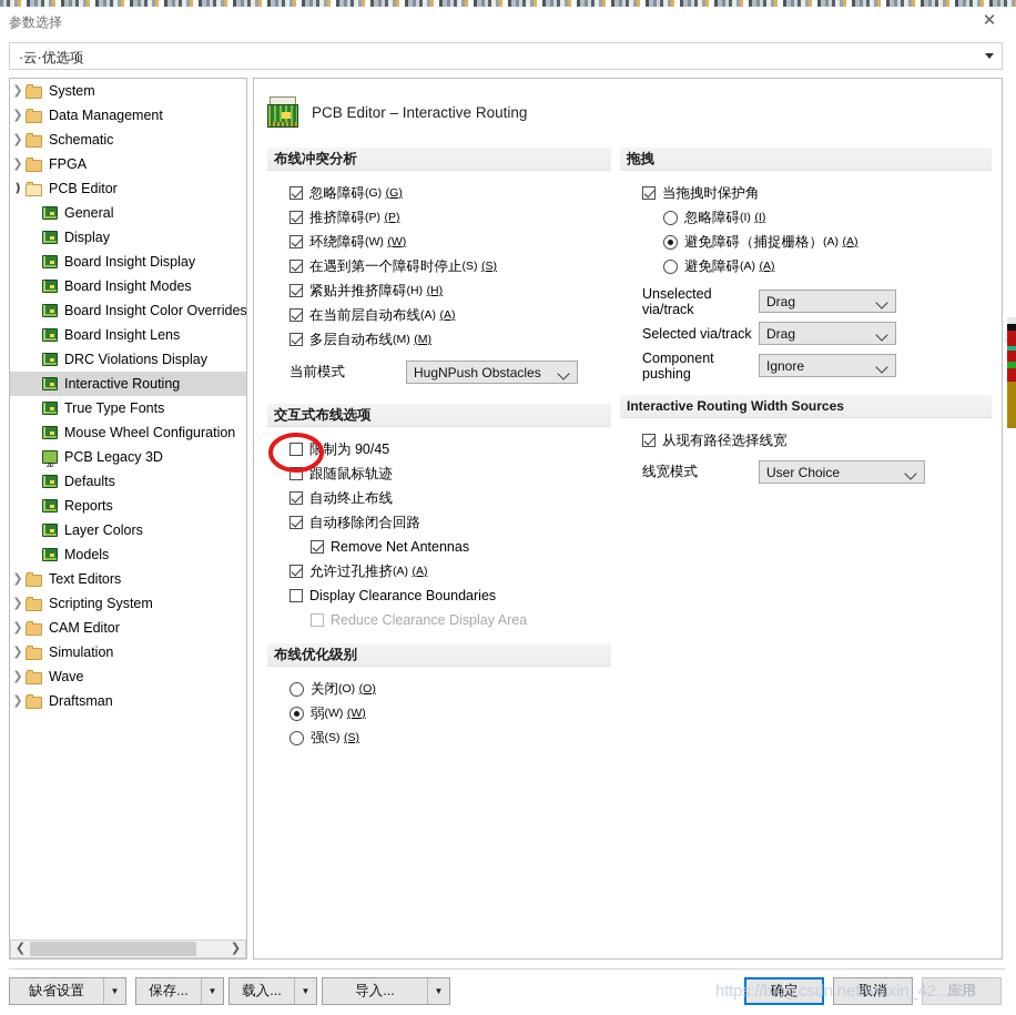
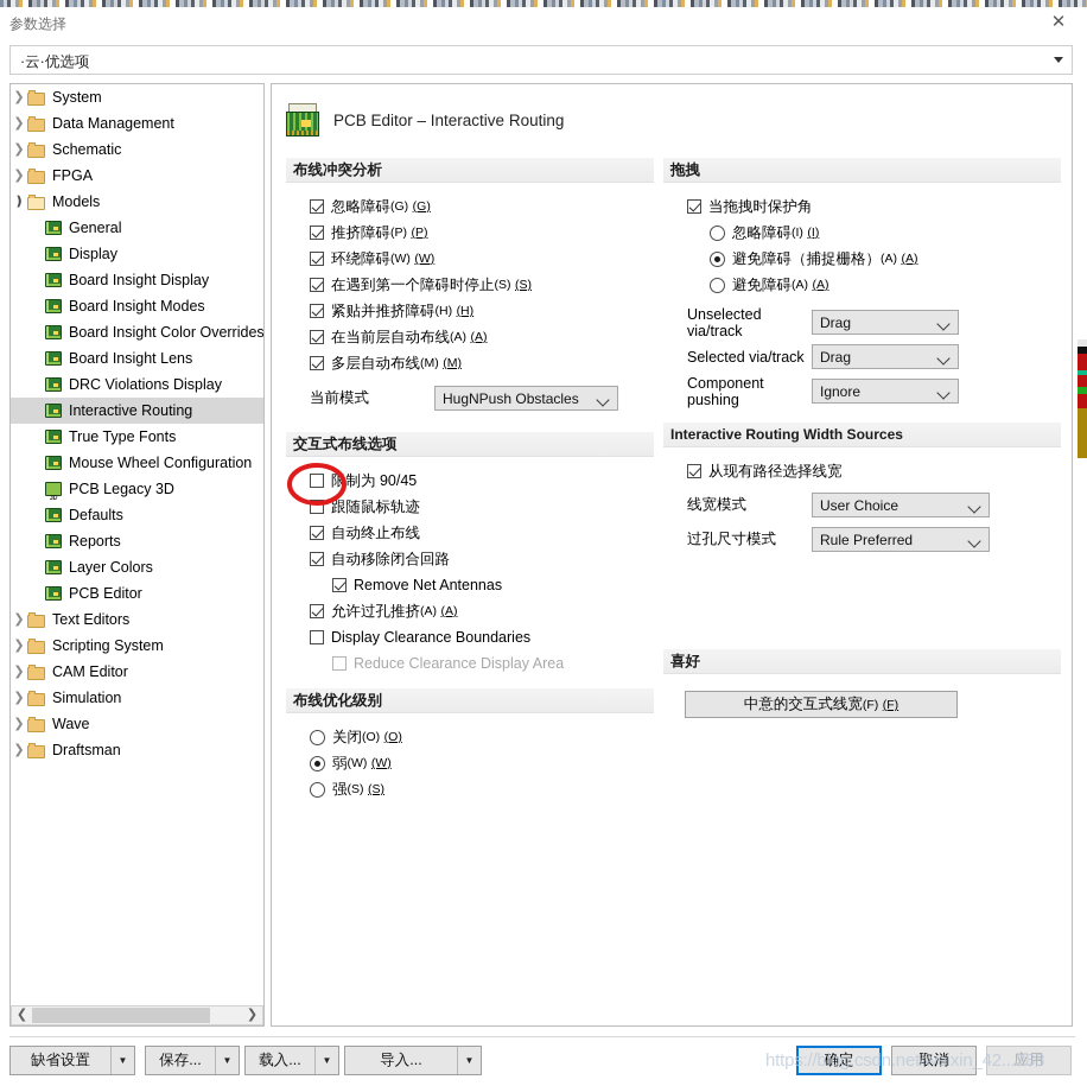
  参数选择
  ✕
  ·云·优选项
  ❯
  System
  ❯
  Data Management
  ❯
  Schematic
  ❯
  FPGA
  ❫
- PCB Editor
+ Models
  General
  Display
  Board Insight Display
  Board Insight Modes
  Board Insight Color Overrides
  Board Insight Lens
  DRC Violations Display
  Interactive Routing
  True Type Fonts
  Mouse Wheel Configuration
  PCB Legacy 3D
  Defaults
  Reports
  Layer Colors
- Models
+ PCB Editor
  ❯
  Text Editors
  ❯
  Scripting System
  ❯
  CAM Editor
  ❯
  Simulation
  ❯
  Wave
  ❯
  Draftsman
  ❮
  ❯
  PCB Editor – Interactive Routing
  布线冲突分析
  忽略障碍
  (G)
  (G)
  推挤障碍
  (P)
  (P)
  环绕障碍
  (W)
  (W)
  在遇到第一个障碍时停止
  (S)
  (S)
  紧贴并推挤障碍
  (H)
  (H)
  在当前层自动布线
  (A)
  (A)
  多层自动布线
  (M)
  (M)
  当前模式
  HugNPush Obstacles
  交互式布线选项
  限制为 90/45
  跟随鼠标轨迹
  自动终止布线
  自动移除闭合回路
  Remove Net Antennas
  允许过孔推挤
  (A)
  (A)
  Display Clearance Boundaries
  Reduce Clearance Display Area
  布线优化级别
  关闭
  (O)
  (O)
  弱
  (W)
  (W)
  强
  (S)
  (S)
  拖拽
  当拖拽时保护角
  忽略障碍
  (I)
  (I)
  避免障碍（捕捉栅格）
  (A)
  (A)
  避免障碍
  (A)
  (A)
  Unselected via/track
  Drag
  Selected via/track
  Drag
  Component pushing
  Ignore
  Interactive Routing Width Sources
  从现有路径选择线宽
  线宽模式
  User Choice
+ 过孔尺寸模式
+ Rule Preferred
+ 喜好
+ 中意的交互式线宽(F) (F)
  缺省设置
  ▼
  保存...
  ▼
  载入...
  ▼
  导入...
  ▼
  确定
  取消
  应用
  https://blog.csdn.net/weixin_42...288
